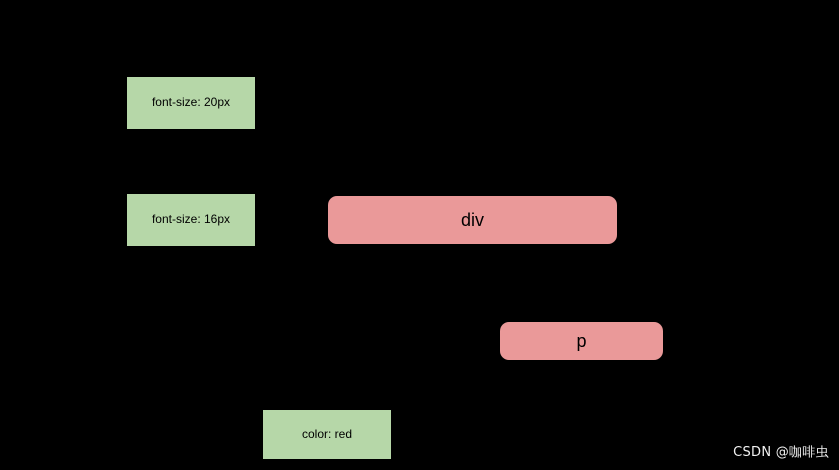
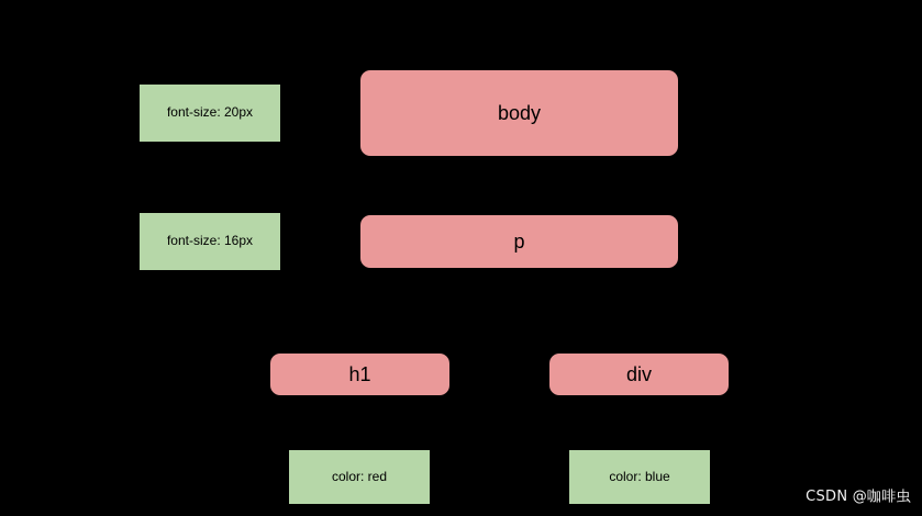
  font-size: 20px
  font-size: 16px
  color: red
+ color: blue
+ body
- div
+ p
+ h1
- p
+ div
  CSDN @咖啡虫
